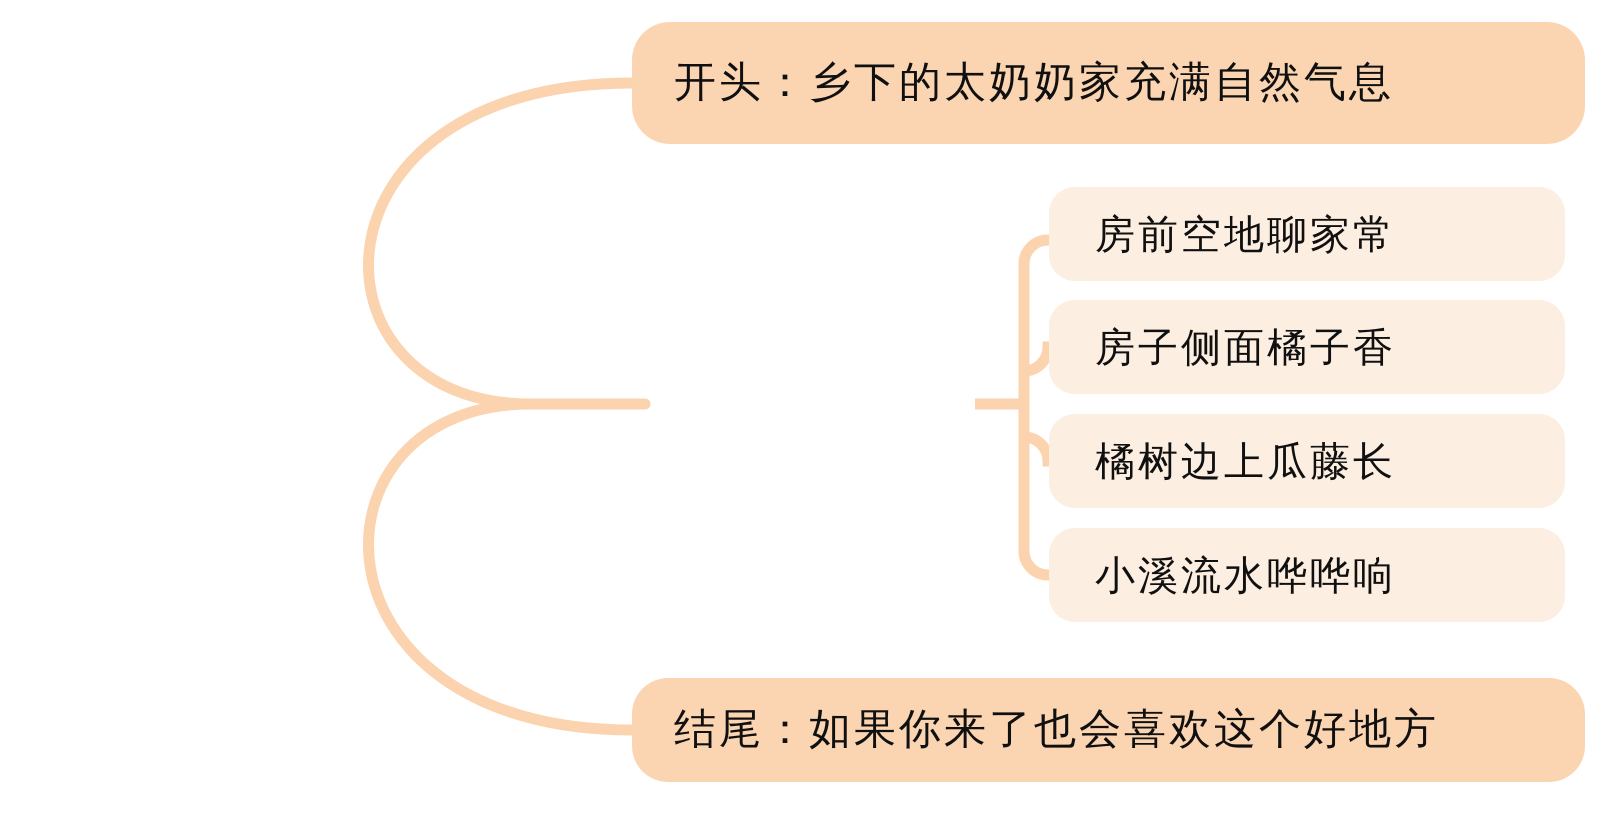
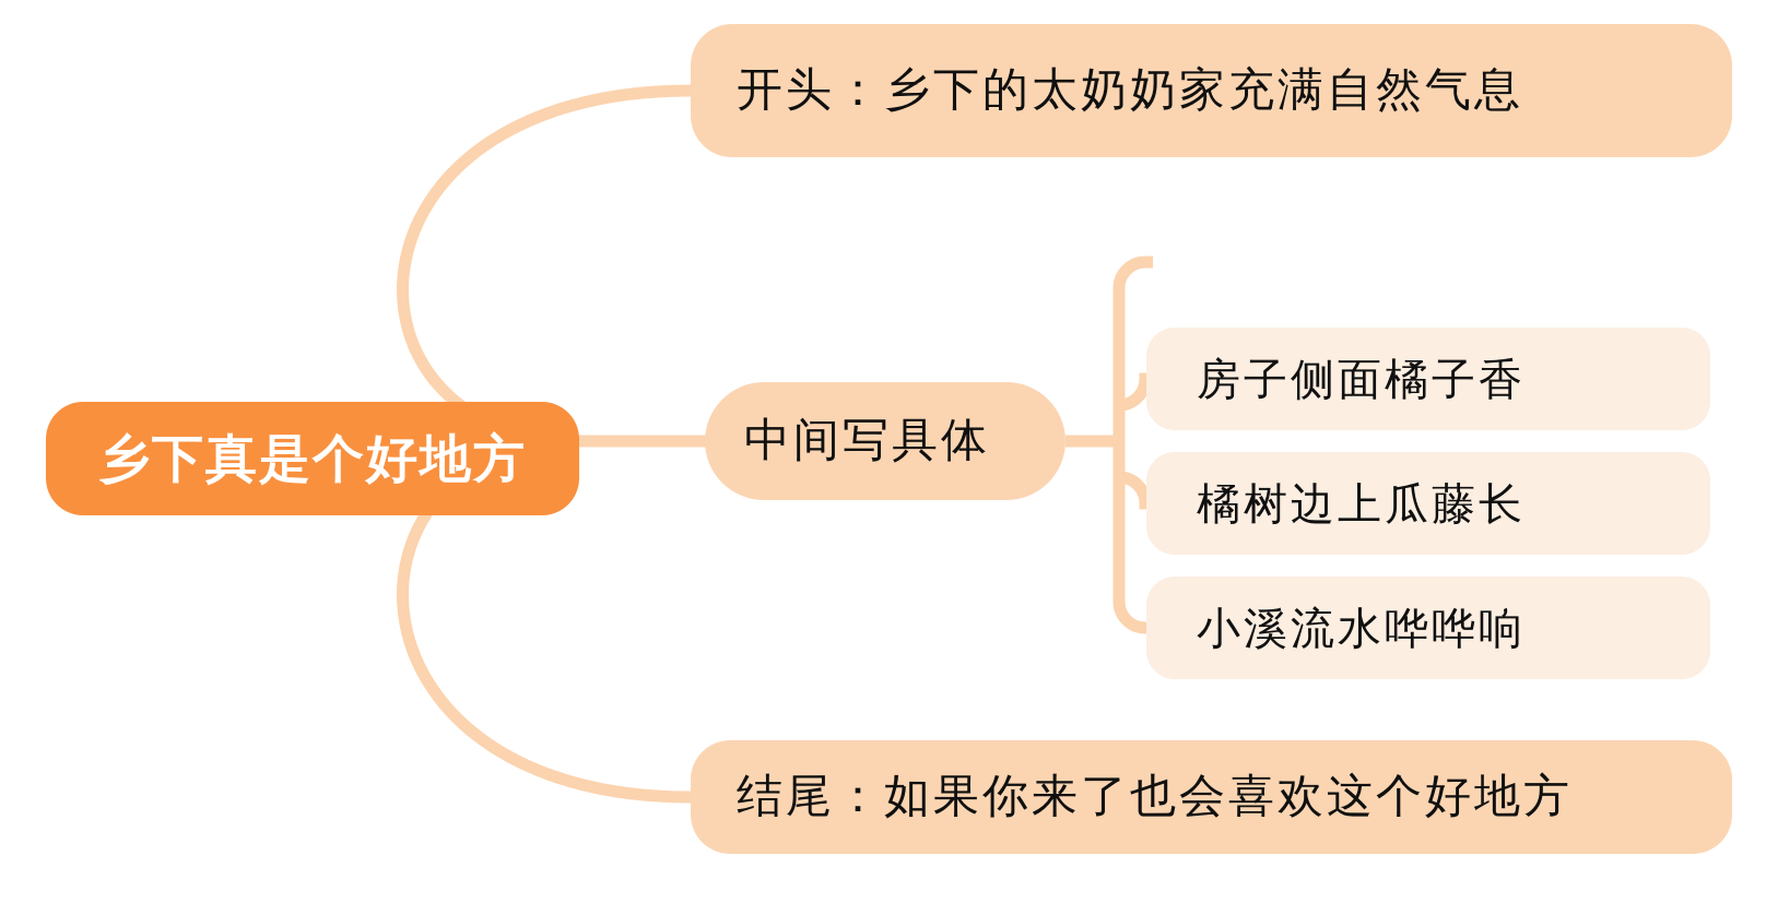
+ 乡下真是个好地方
  开头：乡下的太奶奶家充满自然气息
+ 中间写具体
  结尾：如果你来了也会喜欢这个好地方
- 房前空地聊家常
  房子侧面橘子香
  橘树边上瓜藤长
  小溪流水哗哗响
